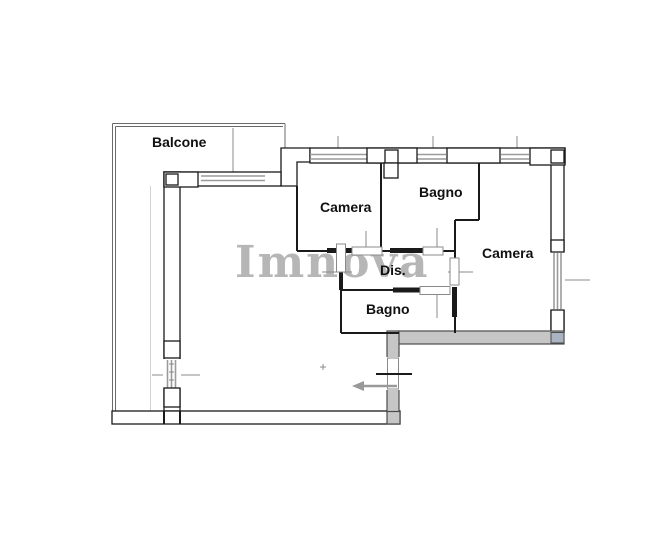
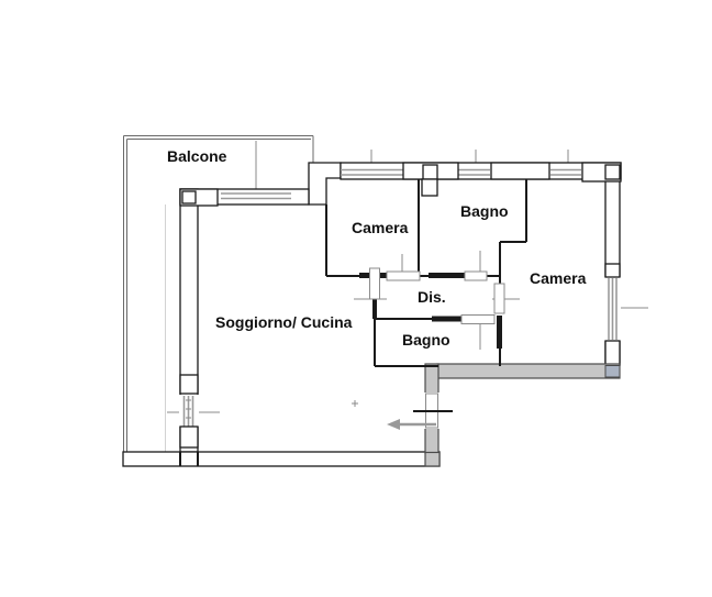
- Imnova
  Balcone
  Camera
  Bagno
  Camera
  Dis.
  Bagno
+ Soggiorno/ Cucina
